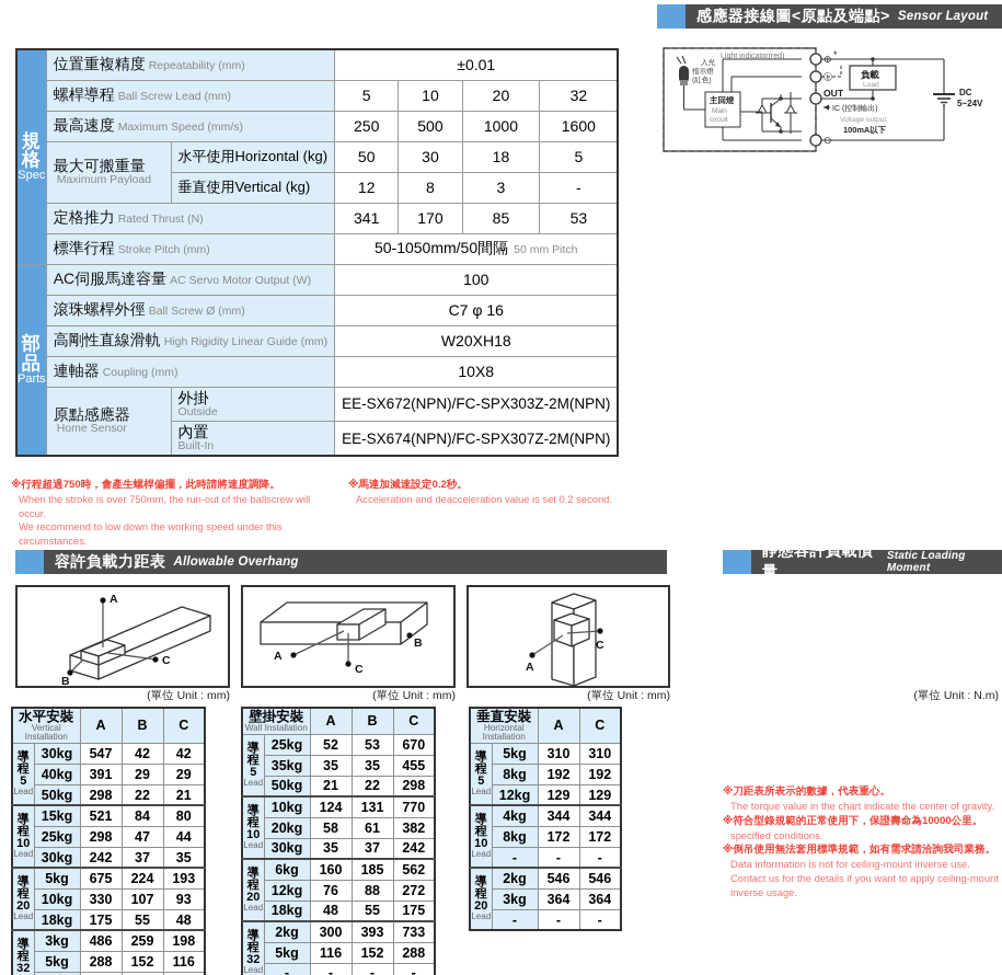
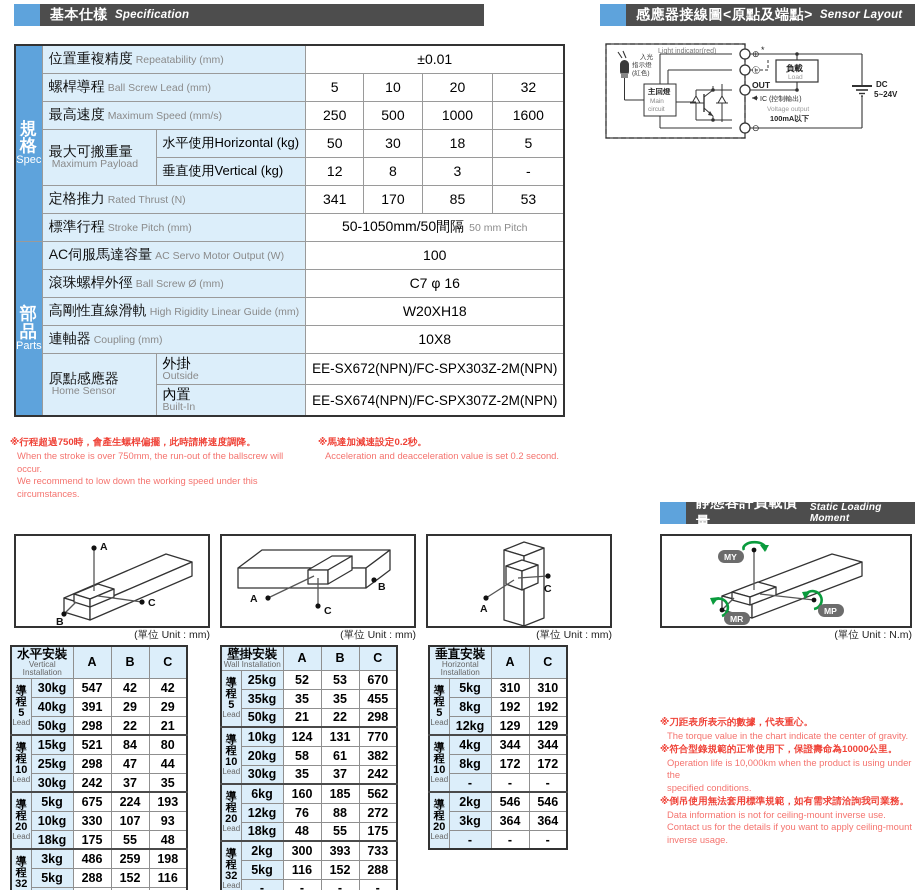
+ 基本仕樣
+ Specification
  感應器接線圖<原點及端點>
  Sensor Layout
  規格 Spec	位置重複精度 Repeatability (mm)	±0.01
  螺桿導程 Ball Screw Lead (mm)	5	10	20	32
  最高速度 Maximum Speed (mm/s)	250	500	1000	1600
  最大可搬重量 Maximum Payload	水平使用Horizontal (kg)	50	30	18	5
  垂直使用Vertical (kg)	12	8	3	-
  定格推力 Rated Thrust (N)	341	170	85	53
  標準行程 Stroke Pitch (mm)	50-1050mm/50間隔 50 mm Pitch
  部品 Parts	AC伺服馬達容量 AC Servo Motor Output (W)	100
  滾珠螺桿外徑 Ball Screw Ø (mm)	C7 φ 16
  高剛性直線滑軌 High Rigidity Linear Guide (mm)	W20XH18
  連軸器 Coupling (mm)	10X8
  原點感應器 Home Sensor	外掛 Outside	EE-SX672(NPN)/FC-SPX303Z-2M(NPN)
  內置 Built-In	EE-SX674(NPN)/FC-SPX307Z-2M(NPN)
  ※行程超過750時，會產生螺桿偏擺，此時請將速度調降。
  When the stroke is over 750mm, the run-out of the ballscrew will occur.
  We recommend to low down the working speed under this circumstances.
  ※馬達加減速設定0.2秒。
  Acceleration and deacceleration value is set 0.2 second.
  主回燈
  *
  OUT
  100mA以下
  負載
  DC
  5~24V
- 容許負載力距表
- Allowable Overhang
  靜態容許負載慣量
  Static Loading Moment
  A
  C
  B
  (單位 Unit : mm)
  A
  C
  B
  (單位 Unit : mm)
  A
  C
  (單位 Unit : mm)
  水平安裝Vertical Installation	A	B	C
  導程5Lead	30kg	547	42	42
  40kg	391	29	29
  50kg	298	22	21
  導程10Lead	15kg	521	84	80
  25kg	298	47	44
  30kg	242	37	35
  導程20Lead	5kg	675	224	193
  10kg	330	107	93
  18kg	175	55	48
  導程32	3kg	486	259	198
  5kg	288	152	116
  壁掛安裝Wall Installation	A	B	C
  導程5Lead	25kg	52	53	670
  35kg	35	35	455
  50kg	21	22	298
  導程10Lead	10kg	124	131	770
  20kg	58	61	382
  30kg	35	37	242
  導程20Lead	6kg	160	185	562
  12kg	76	88	272
  18kg	48	55	175
  導程32Lead	2kg	300	393	733
  5kg	116	152	288
  -	-	-	-
  垂直安裝Horizontal Installation	A	C
  導程5Lead	5kg	310	310
  8kg	192	192
  12kg	129	129
  導程10Lead	4kg	344	344
  8kg	172	172
  -	-	-
  導程20Lead	2kg	546	546
  3kg	364	364
  -	-	-
+ MY
+ MP
+ MR
  (單位 Unit : N.m)
  ※刀距表所表示的數據，代表重心。
  The torque value in the chart indicate the center of gravity.
  ※符合型錄規範的正常使用下，保證壽命為10000公里。
+ Operation life is 10,000km when the product is using under the
  specified conditions.
  ※倒吊使用無法套用標準規範，如有需求請洽詢我司業務。
  Data information is not for ceiling-mount inverse use.
  Contact us for the details if you want to apply ceiling-mount
  inverse usage.
